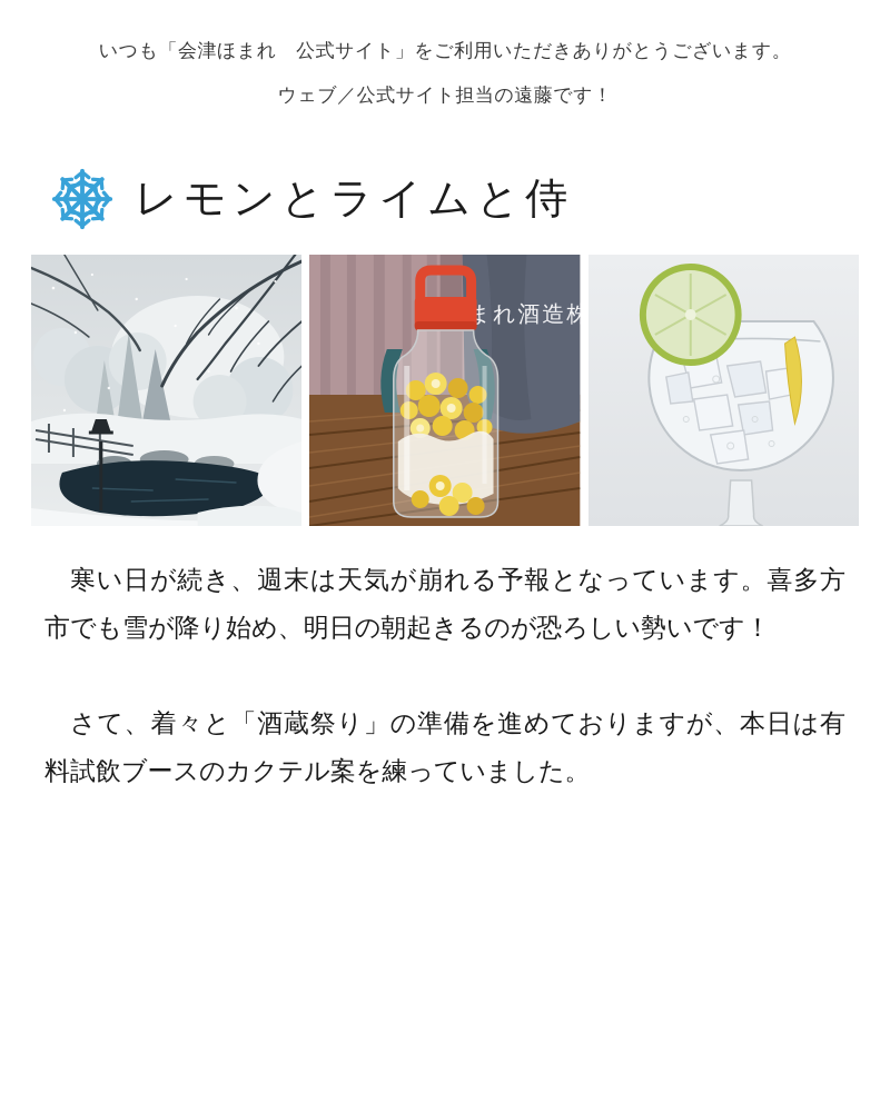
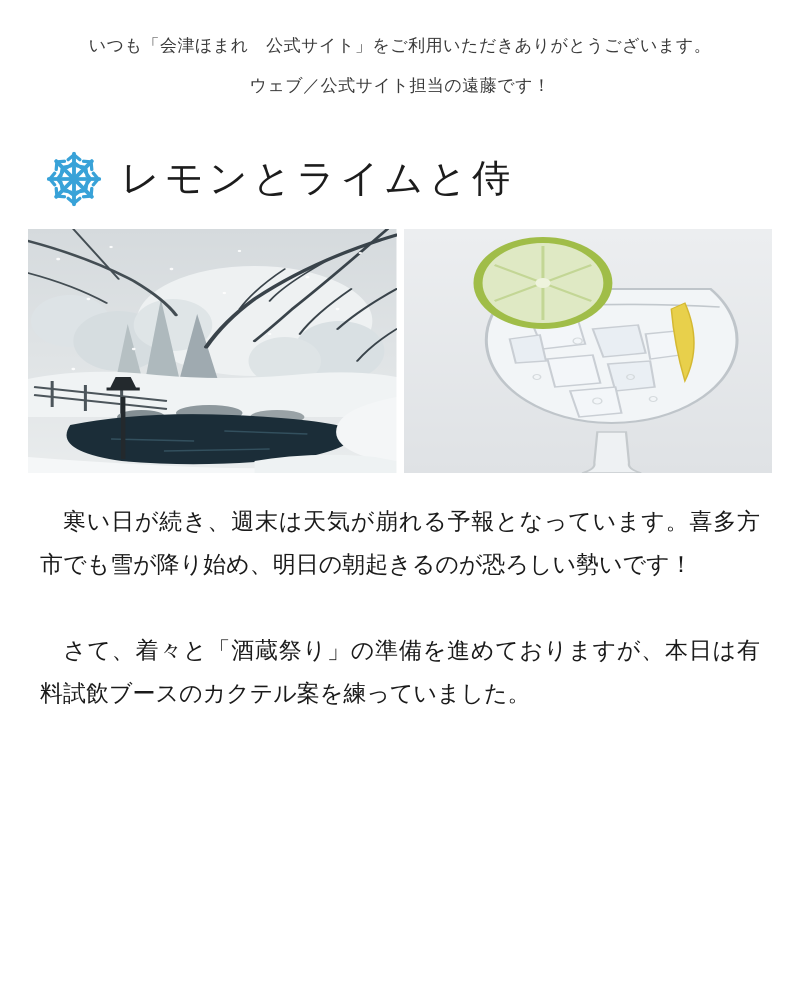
  いつも「会津ほまれ 公式サイト」をご利用いただきありがとうございます。
  ウェブ／公式サイト担当の遠藤です！
  レモンとライムと侍
- まれ酒造株
  寒い日が続き、週末は天気が崩れる予報となっています。喜多方市でも雪が降り始め、明日の朝起きるのが恐ろしい勢いです！
  さて、着々と「酒蔵祭り」の準備を進めておりますが、本日は有料試飲ブースのカクテル案を練っていました。
